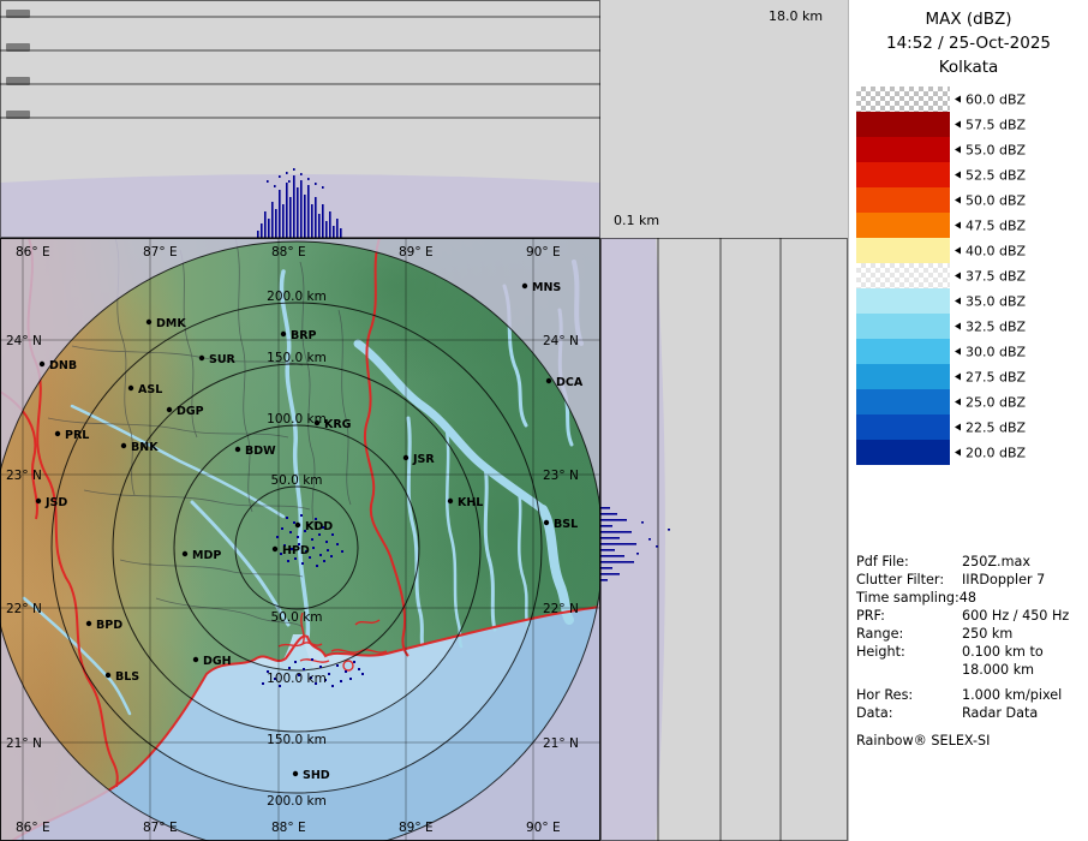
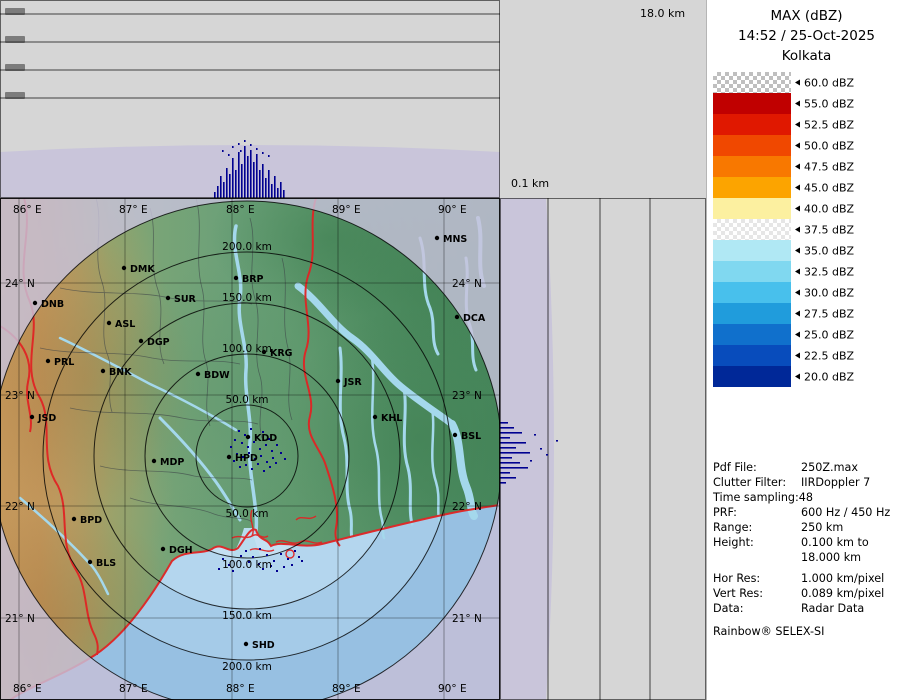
  200.0 km
  150.0 km
  100.0 km
  50.0 km
  50.0 km
  100.0 km
  150.0 km
  200.0 km
  86° E
  87° E
  88° E
  89° E
  90° E
  86° E
  87° E
  88° E
  89° E
  90° E
  24° N
  23° N
  22° N
  21° N
  24° N
  23° N
  22° N
  21° N
  MNS
  DMK
  BRP
  SUR
  DNB
  DCA
  ASL
  DGP
  KRG
  PRL
  BNK
  BDW
  JSR
  JSD
  KHL
  BSL
  KDD
  HPD
  MDP
  BPD
  DGH
  BLS
  SHD
  0.1 km
  18.0 km
  MAX (dBZ)
  14:52 / 25-Oct-2025
  Kolkata
  60.0 dBZ
- 57.5 dBZ
  55.0 dBZ
  52.5 dBZ
  50.0 dBZ
  47.5 dBZ
+ 45.0 dBZ
  40.0 dBZ
  37.5 dBZ
  35.0 dBZ
  32.5 dBZ
  30.0 dBZ
  27.5 dBZ
  25.0 dBZ
  22.5 dBZ
  20.0 dBZ
  Pdf File:
  250Z.max
  Clutter Filter:
  IIRDoppler 7
  Time sampling:
  PRF:
  600 Hz / 450 Hz
  Range:
  250 km
  Height:
  0.100 km to
  18.000 km
  Hor Res:
  1.000 km/pixel
+ Vert Res:
+ 0.089 km/pixel
  Data:
  Radar Data
  Rainbow® SELEX-SI
